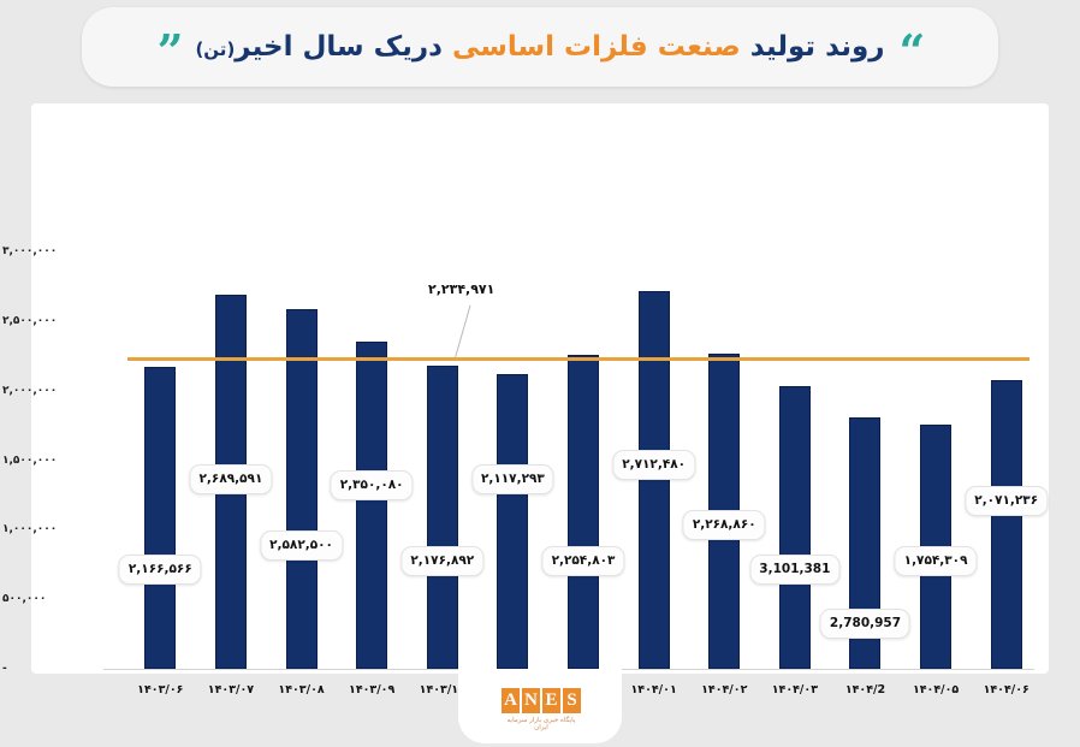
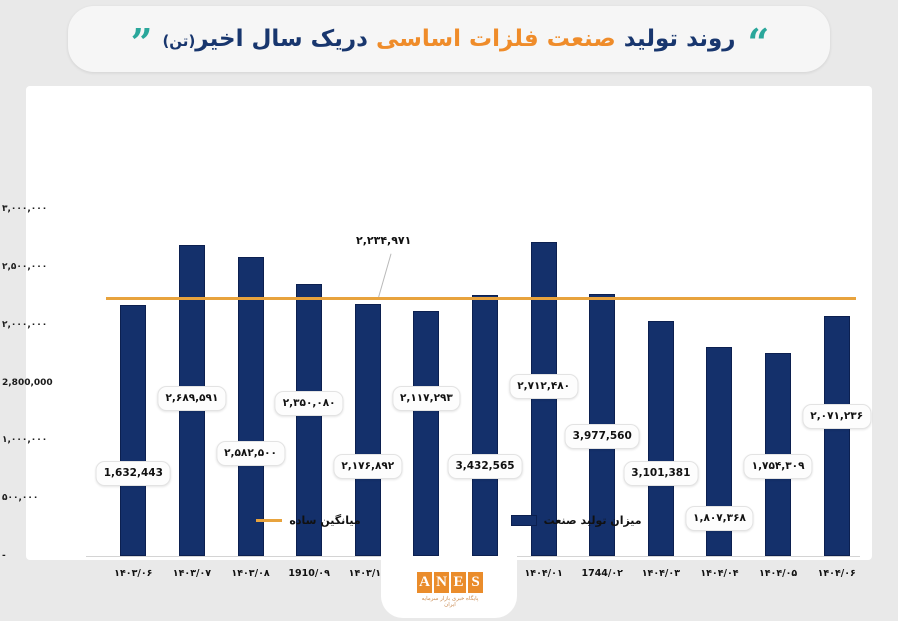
  “
  روند تولید صنعت فلزات اساسی دریک سال اخیر(تن)
  ”
  ۳,۰۰۰,۰۰۰
  ۲,۵۰۰,۰۰۰
  ۲,۰۰۰,۰۰۰
- ۱,۵۰۰,۰۰۰
+ 2,800,000
  ۱,۰۰۰,۰۰۰
  ۵۰۰,۰۰۰
  -
- ۲,۱۶۶,۵۶۶
+ 1,632,443
  ۱۴۰۳/۰۶
  ۲,۶۸۹,۵۹۱
  ۱۴۰۳/۰۷
  ۲,۵۸۲,۵۰۰
  ۱۴۰۳/۰۸
  ۲,۳۵۰,۰۸۰
- ۱۴۰۳/۰۹
+ 1910/۰۹
  ۲,۱۷۶,۸۹۲
  ۱۴۰۳/۱
  ۲,۱۱۷,۲۹۳
- ۲,۲۵۴,۸۰۳
+ 3,432,565
  ۲,۷۱۲,۴۸۰
  ۱۴۰۴/۰۱
- ۲,۲۶۸,۸۶۰
+ 3,977,560
- ۱۴۰۴/۰۲
+ 1744/۰۲
  3,101,381
  ۱۴۰۴/۰۳
- 2,780,957
+ ۱,۸۰۷,۳۶۸
- ۱۴۰۴/2
+ ۱۴۰۴/۰۴
  ۱,۷۵۴,۳۰۹
  ۱۴۰۴/۰۵
  ۲,۰۷۱,۲۳۶
  ۱۴۰۴/۰۶
  ۲,۲۳۴,۹۷۱
+ میزان تولید صنعت
+ میانگین ساده
  S
  E
  N
  A
